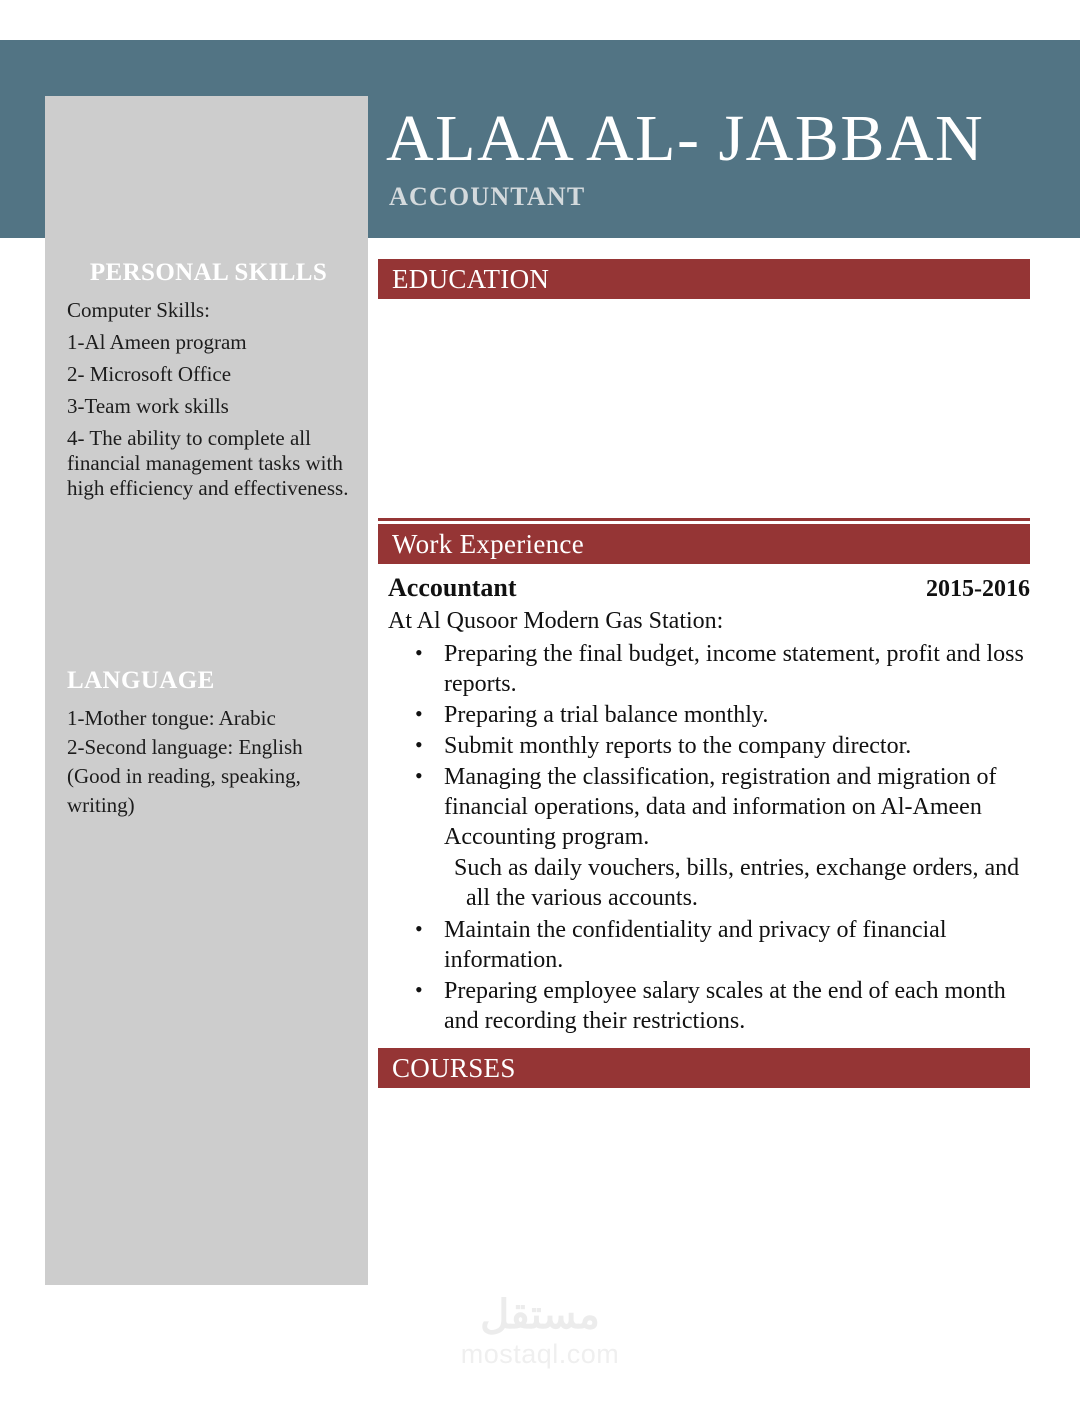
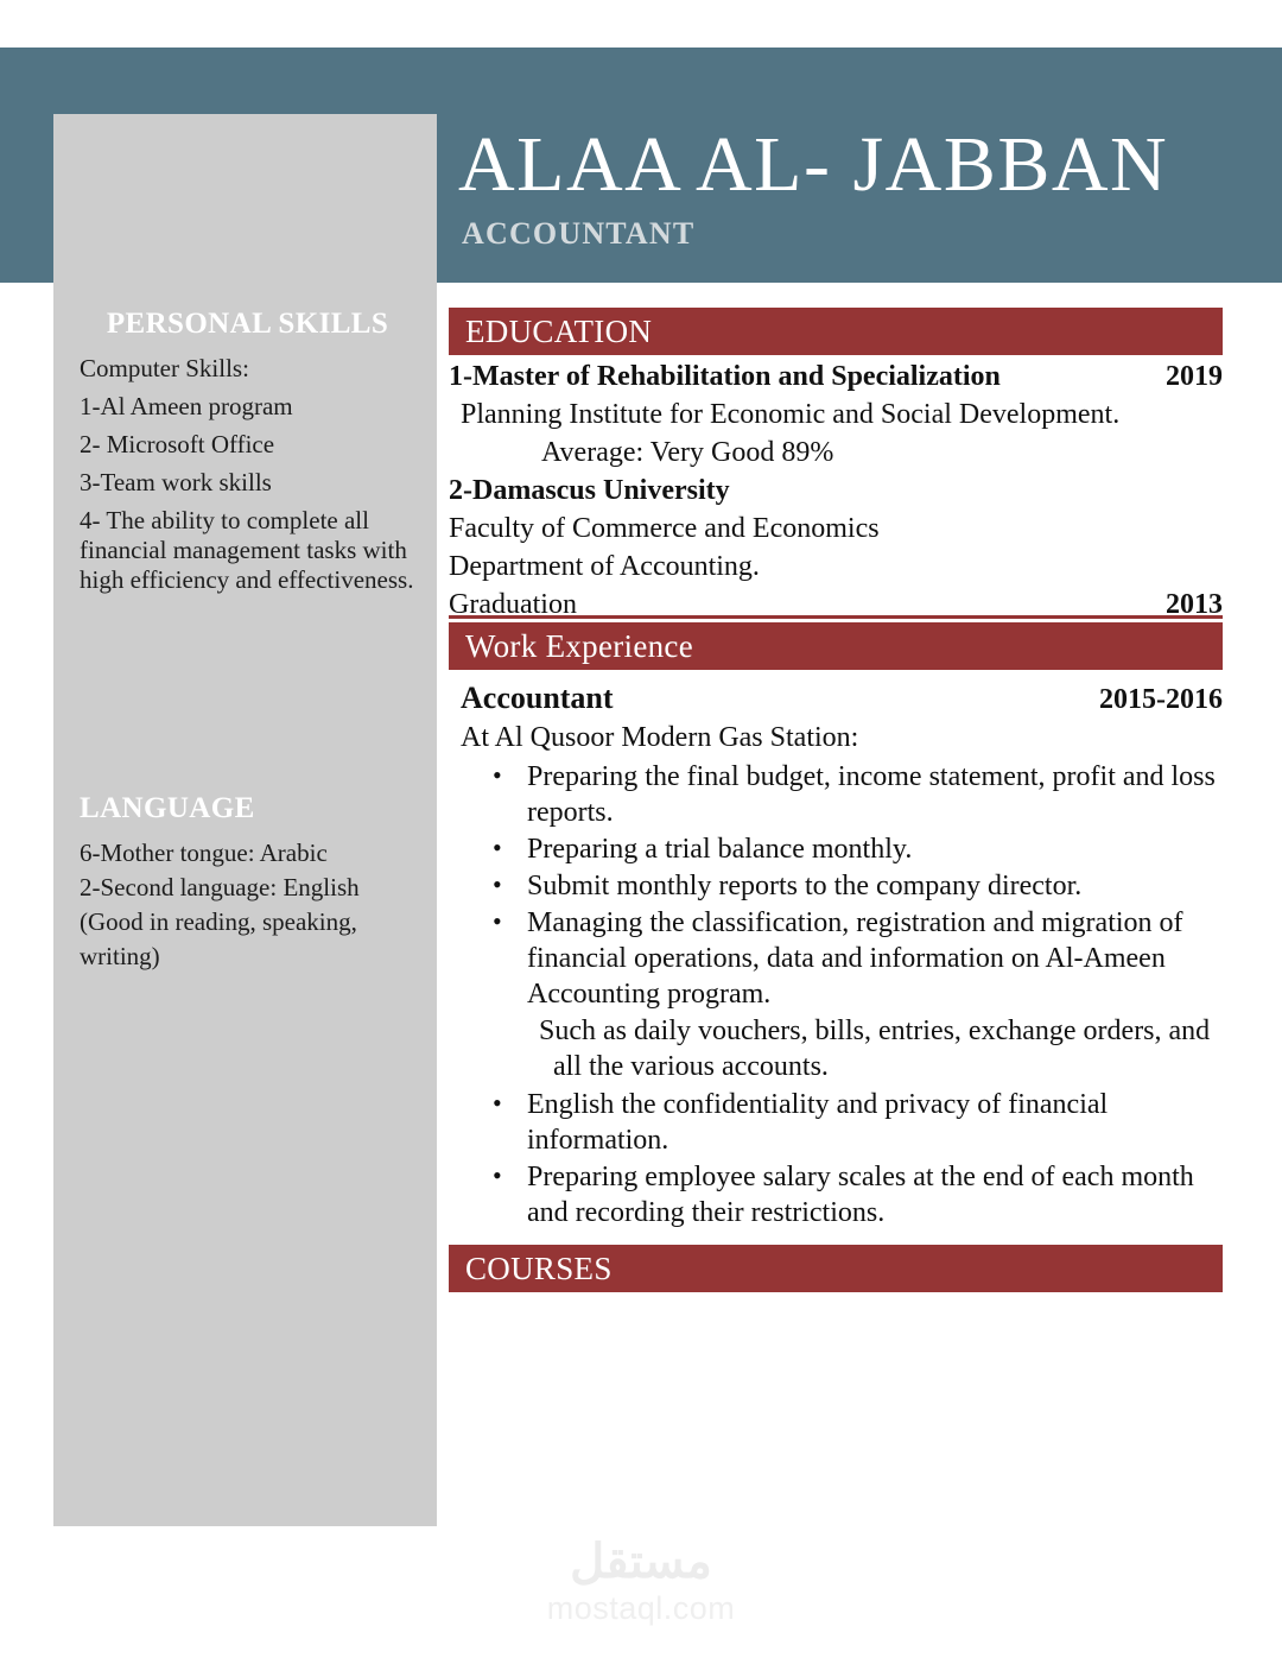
  ALAA AL- JABBAN
  ACCOUNTANT
  PERSONAL SKILLS
  Computer Skills:
  1-Al Ameen program
  2- Microsoft Office
  3-Team work skills
  4- The ability to complete all financial management tasks with high efficiency and effectiveness.
  LANGUAGE
- 1-Mother tongue: Arabic
+ 6-Mother tongue: Arabic
  2-Second language: English
  (Good in reading, speaking,
  writing)
  EDUCATION
+ 1-Master of Rehabilitation and Specialization
+ 2019
+ Planning Institute for Economic and Social Development.
+ Average: Very Good 89%
+ 2-Damascus University
+ Faculty of Commerce and Economics
+ Department of Accounting.
+ Graduation
+ 2013
  Work Experience
  Accountant
  2015-2016
  At Al Qusoor Modern Gas Station:
  Preparing the final budget, income statement, profit and loss reports.
  Preparing a trial balance monthly.
  Submit monthly reports to the company director.
  Managing the classification, registration and migration of financial operations, data and information on Al-Ameen Accounting program.
  Such as daily vouchers, bills, entries, exchange orders, and all the various accounts.
- Maintain the confidentiality and privacy of financial information.
+ English the confidentiality and privacy of financial information.
  Preparing employee salary scales at the end of each month and recording their restrictions.
  COURSES
